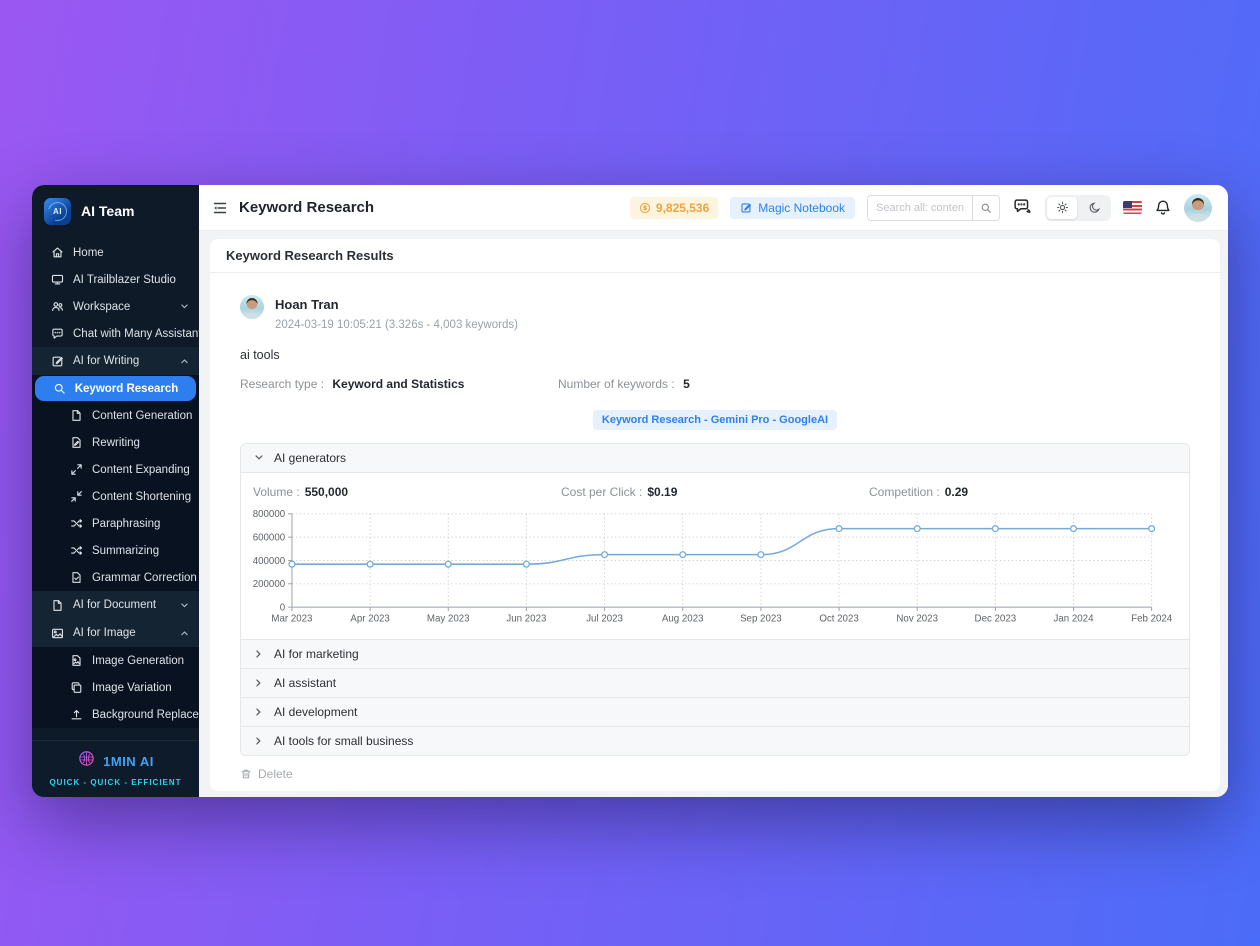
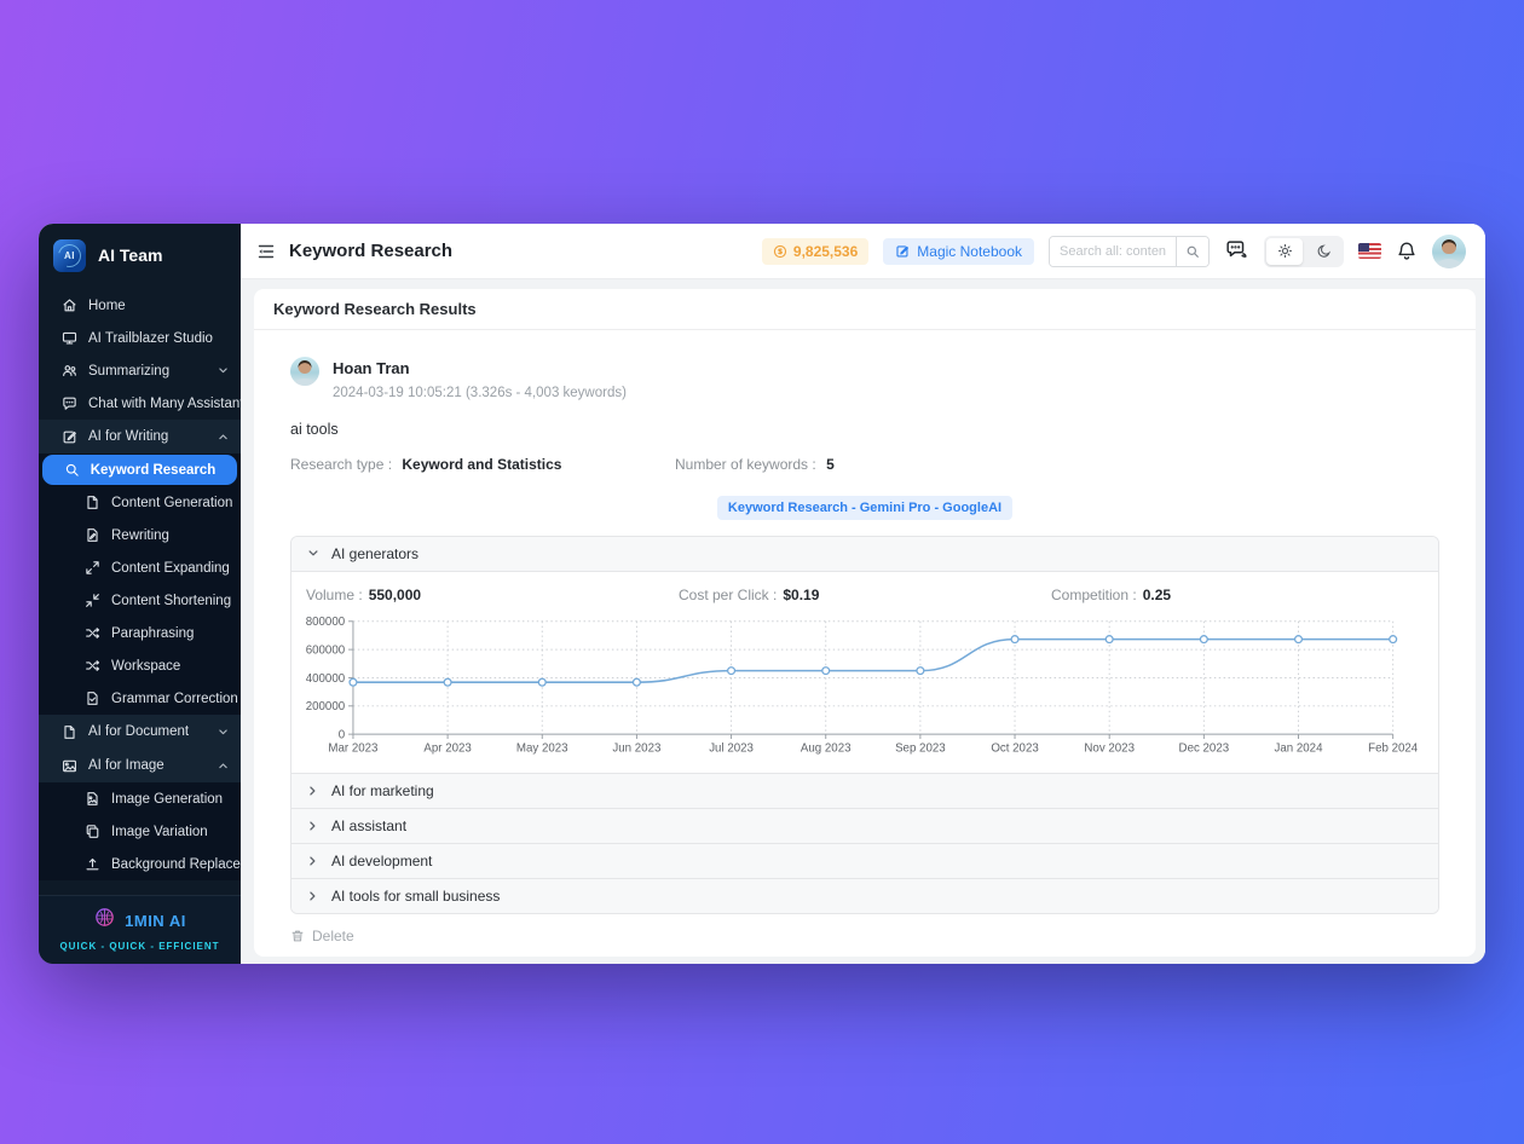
  AI
  AI Team
  Home
  AI Trailblazer Studio
- Workspace
+ Summarizing
  Chat with Many Assistan
  AI for Writing
  Keyword Research
  Content Generation
  Rewriting
  Content Expanding
  Content Shortening
  Paraphrasing
- Summarizing
+ Workspace
  Grammar Correction
  AI for Document
  AI for Image
  Image Generation
  Image Variation
  Background Replace
  1MIN AI
  QUICK - QUICK - EFFICIENT
  Keyword Research
  9,825,536
  Magic Notebook
  Search all: conten
  Keyword Research Results
  Hoan Tran
  2024-03-19 10:05:21 (3.326s - 4,003 keywords)
  ai tools
  Research type : Keyword and Statistics
  Number of keywords : 5
  Keyword Research - Gemini Pro - GoogleAI
  AI generators
  Volume : 550,000
  Cost per Click : $0.19
- Competition : 0.29
+ Competition : 0.25
  0
  200000
  400000
  600000
  800000
  Mar 2023
  Apr 2023
  May 2023
  Jun 2023
  Jul 2023
  Aug 2023
  Sep 2023
  Oct 2023
  Nov 2023
  Dec 2023
  Jan 2024
  Feb 2024
  AI for marketing
  AI assistant
  AI development
  AI tools for small business
  Delete
